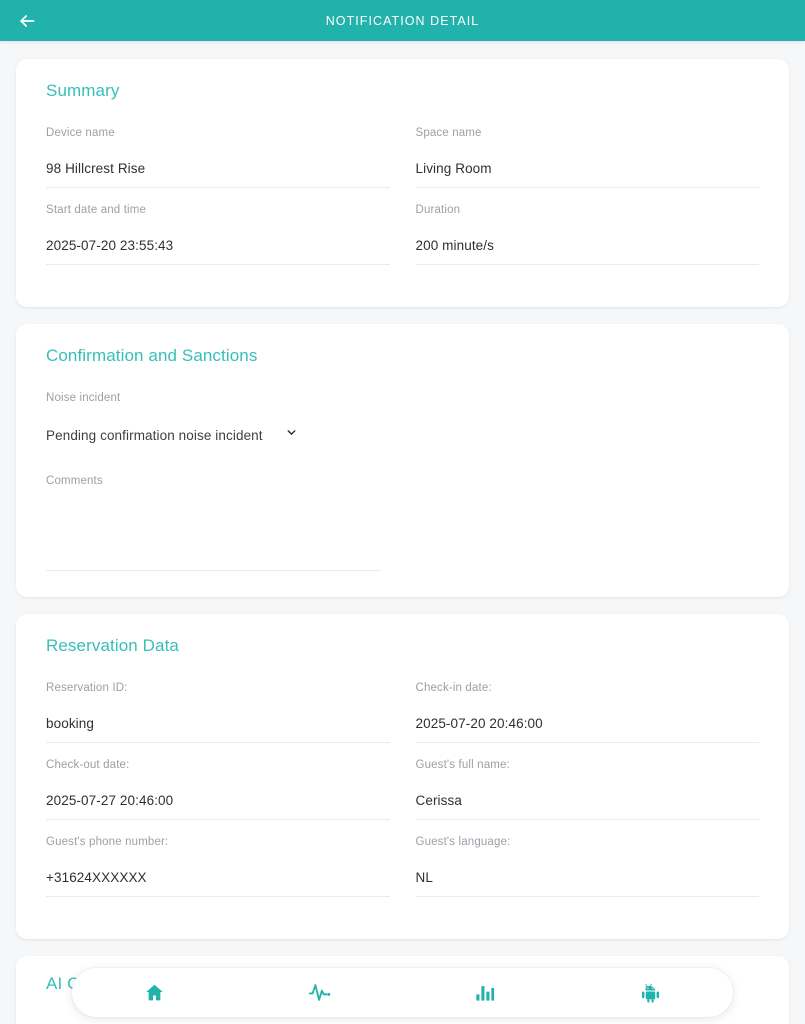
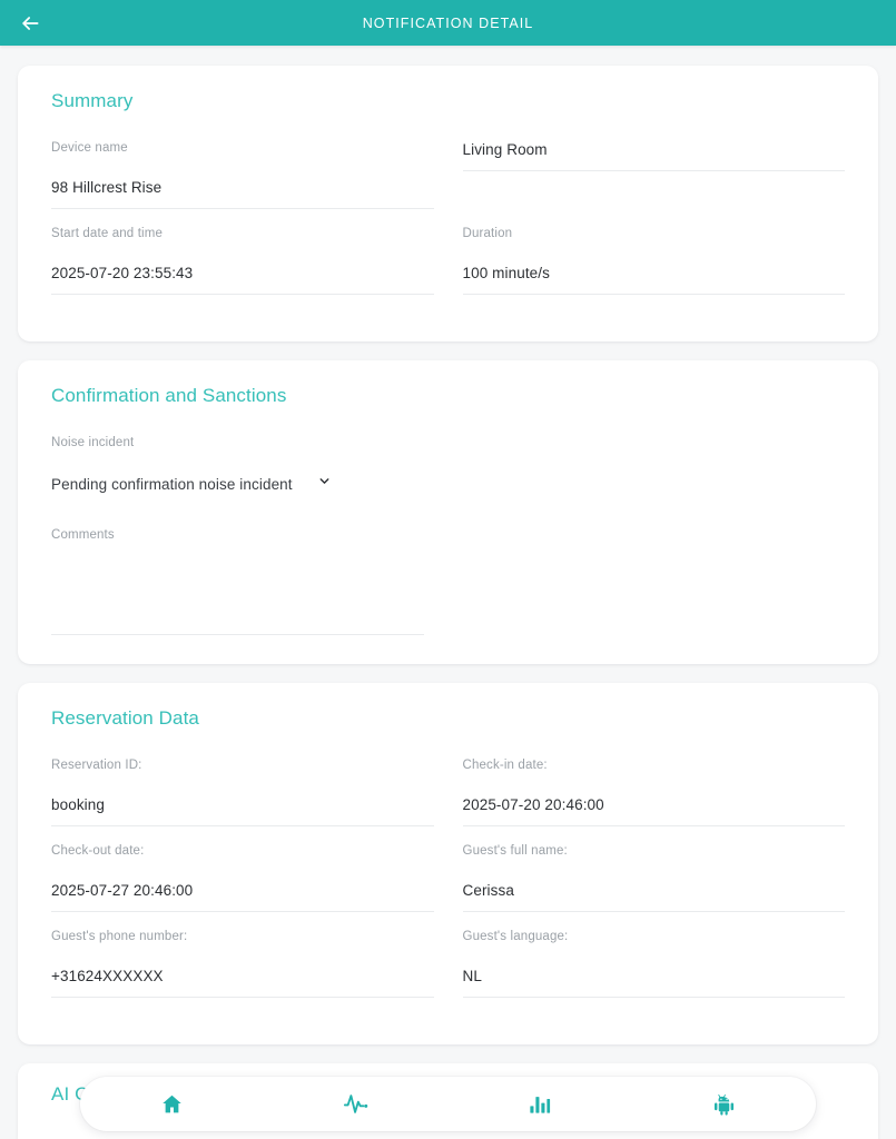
  NOTIFICATION DETAIL
  Summary
  Device name
  98 Hillcrest Rise
- Space name
  Living Room
  Start date and time
  2025-07-20 23:55:43
  Duration
- 200 minute/s
+ 100 minute/s
  Confirmation and Sanctions
  Noise incident
  Pending confirmation noise incident
  Comments
  Reservation Data
  Reservation ID:
  booking
  Check-in date:
  2025-07-20 20:46:00
  Check-out date:
  2025-07-27 20:46:00
  Guest's full name:
  Cerissa
  Guest's phone number:
  +31624XXXXXX
  Guest's language:
  NL
